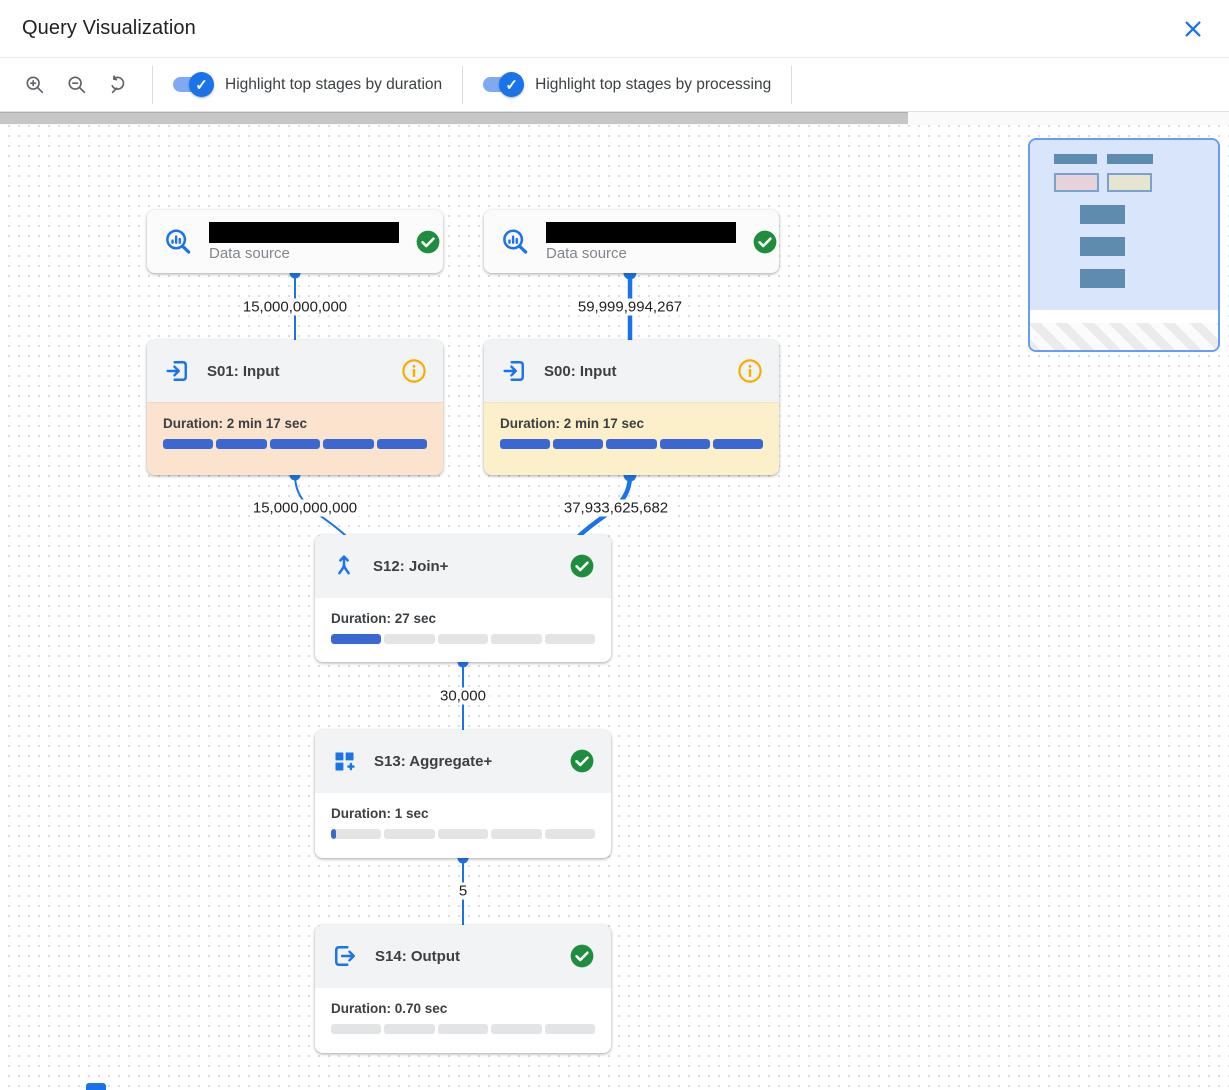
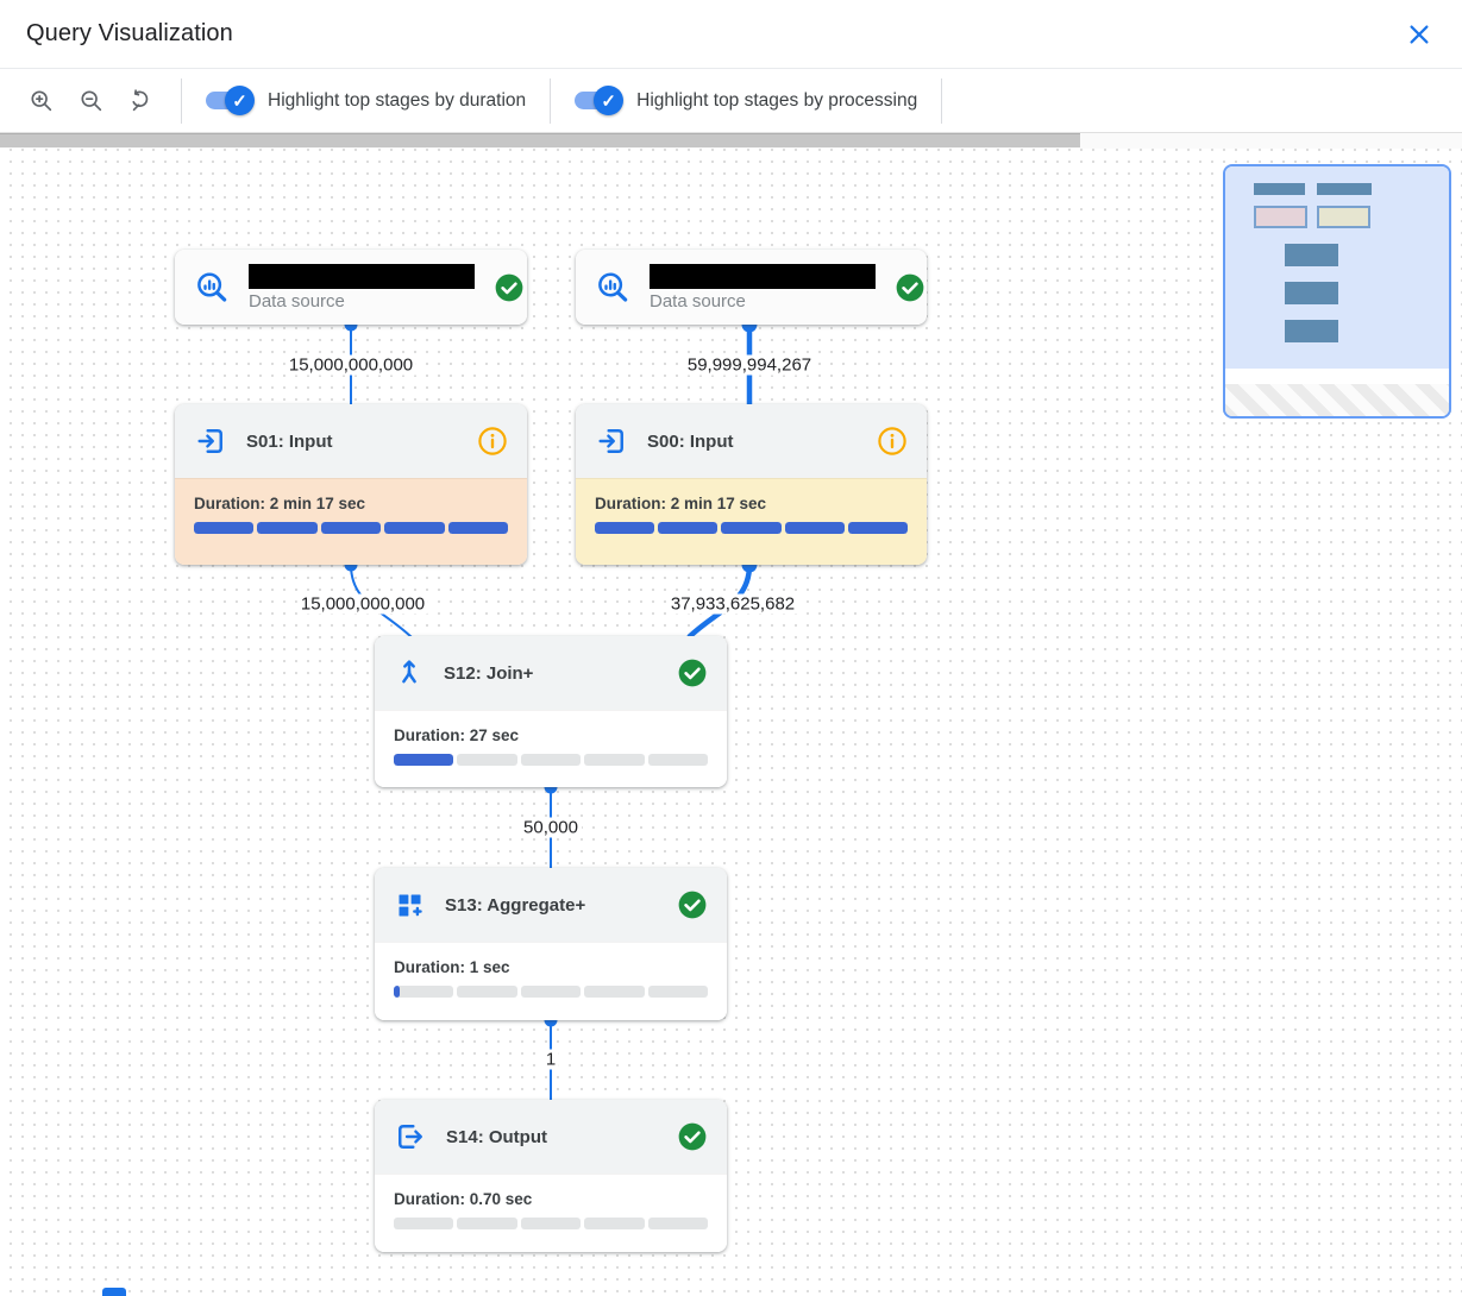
  Query Visualization
  ✓
  Highlight top stages by duration
  ✓
  Highlight top stages by processing
  Data source
  Data source
  S01: Input
  Duration: 2 min 17 sec
  S00: Input
  Duration: 2 min 17 sec
  S12: Join+
  Duration: 27 sec
  S13: Aggregate+
  Duration: 1 sec
  S14: Output
  Duration: 0.70 sec
  15,000,000,000
  59,999,994,267
  15,000,000,000
  37,933,625,682
- 30,000
+ 50,000
- 5
+ 1
